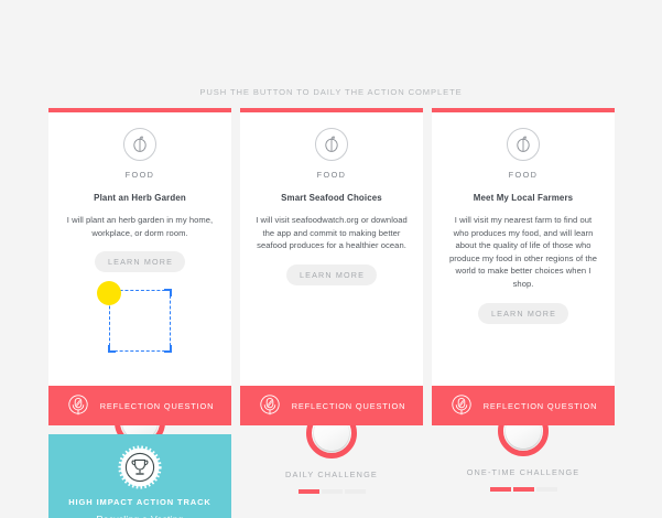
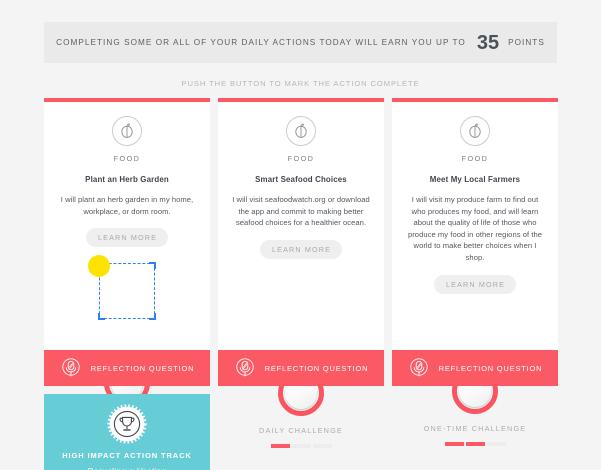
+ COMPLETING SOME OR ALL OF YOUR DAILY ACTIONS TODAY WILL EARN YOU UP TO
+ 35
+ POINTS
- PUSH THE BUTTON TO DAILY THE ACTION COMPLETE
+ PUSH THE BUTTON TO MARK THE ACTION COMPLETE
  FOOD
  Plant an Herb Garden
  I will plant an herb garden in my home, workplace, or dorm room.
  LEARN MORE
  REFLECTION QUESTION
  FOOD
  Smart Seafood Choices
- I will visit seafoodwatch.org or download the app and commit to making better seafood produces for a healthier ocean.
+ I will visit seafoodwatch.org or download the app and commit to making better seafood choices for a healthier ocean.
  LEARN MORE
  DAILY CHALLENGE
  REFLECTION QUESTION
  FOOD
  Meet My Local Farmers
- I will visit my nearest farm to find out who produces my food, and will learn about the quality of life of those who produce my food in other regions of the world to make better choices when I shop.
+ I will visit my produce farm to find out who produces my food, and will learn about the quality of life of those who produce my food in other regions of the world to make better choices when I shop.
  LEARN MORE
  ONE-TIME CHALLENGE
  REFLECTION QUESTION
  HIGH IMPACT ACTION TRACK
